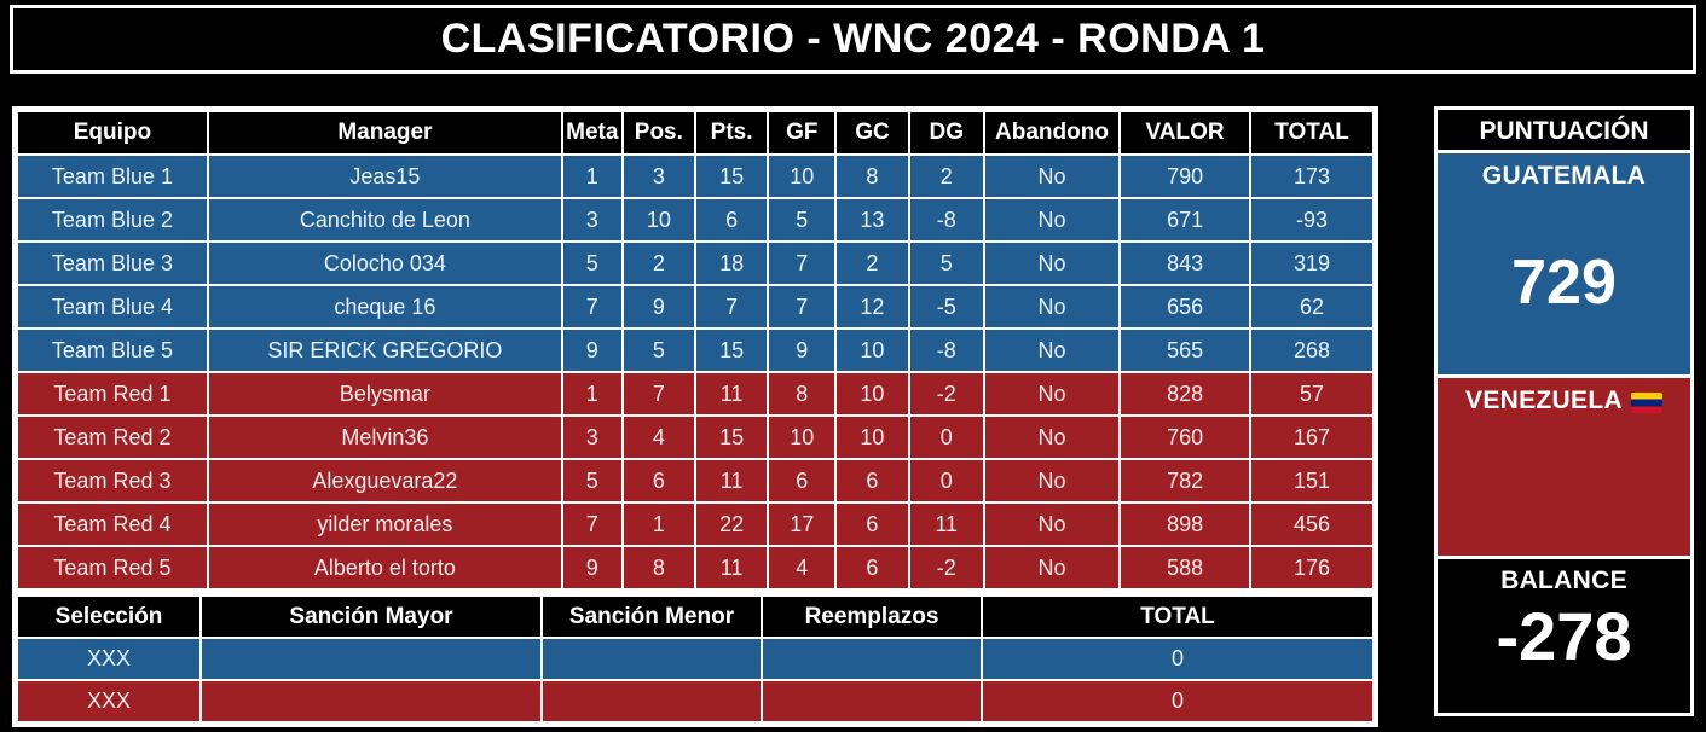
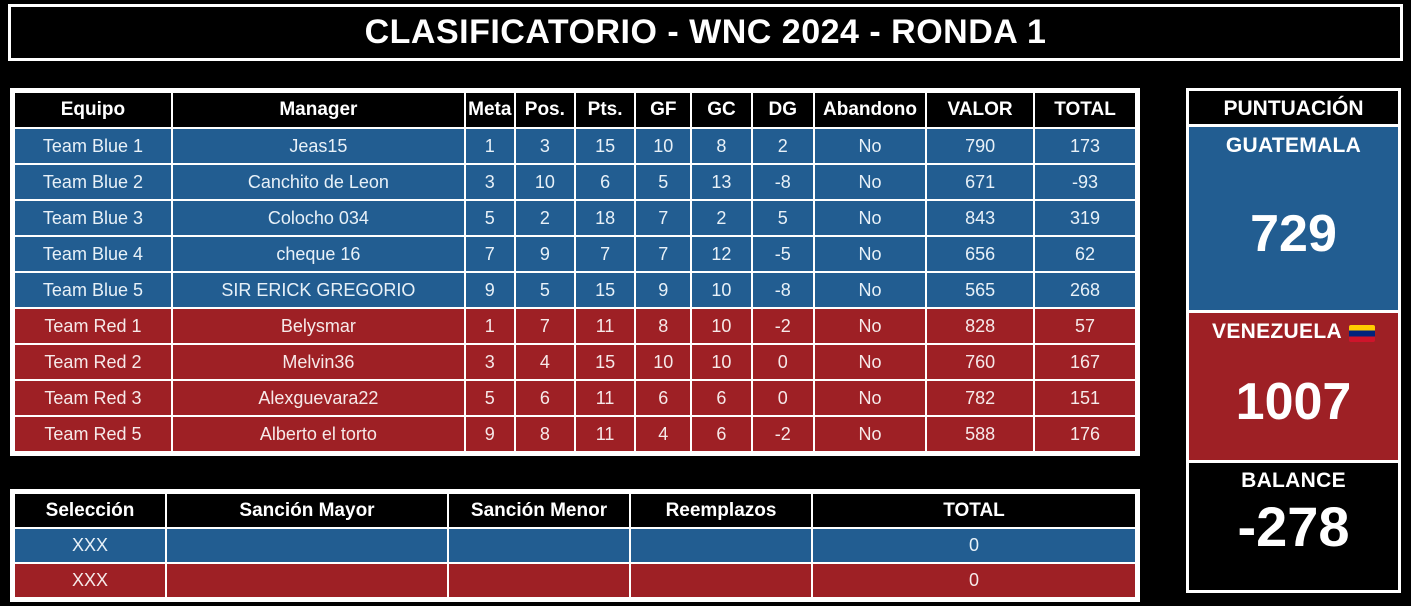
  CLASIFICATORIO - WNC 2024 - RONDA 1
  Equipo	Manager	Meta	Pos.	Pts.	GF	GC	DG	Abandono	VALOR	TOTAL
  Team Blue 1	Jeas15	1	3	15	10	8	2	No	790	173
  Team Blue 2	Canchito de Leon	3	10	6	5	13	-8	No	671	-93
  Team Blue 3	Colocho 034	5	2	18	7	2	5	No	843	319
  Team Blue 4	cheque 16	7	9	7	7	12	-5	No	656	62
  Team Blue 5	SIR ERICK GREGORIO	9	5	15	9	10	-8	No	565	268
  Team Red 1	Belysmar	1	7	11	8	10	-2	No	828	57
  Team Red 2	Melvin36	3	4	15	10	10	0	No	760	167
  Team Red 3	Alexguevara22	5	6	11	6	6	0	No	782	151
- Team Red 4	yilder morales	7	1	22	17	6	11	No	898	456
  Team Red 5	Alberto el torto	9	8	11	4	6	-2	No	588	176
  Selección	Sanción Mayor	Sanción Menor	Reemplazos	TOTAL
  XXX				0
  XXX				0
  PUNTUACIÓN
  GUATEMALA
  729
  VENEZUELA
+ 1007
  BALANCE
  -278
